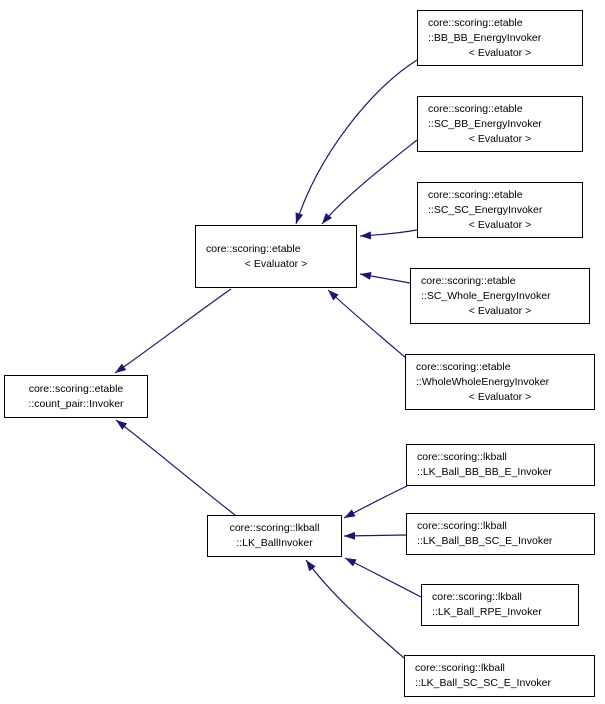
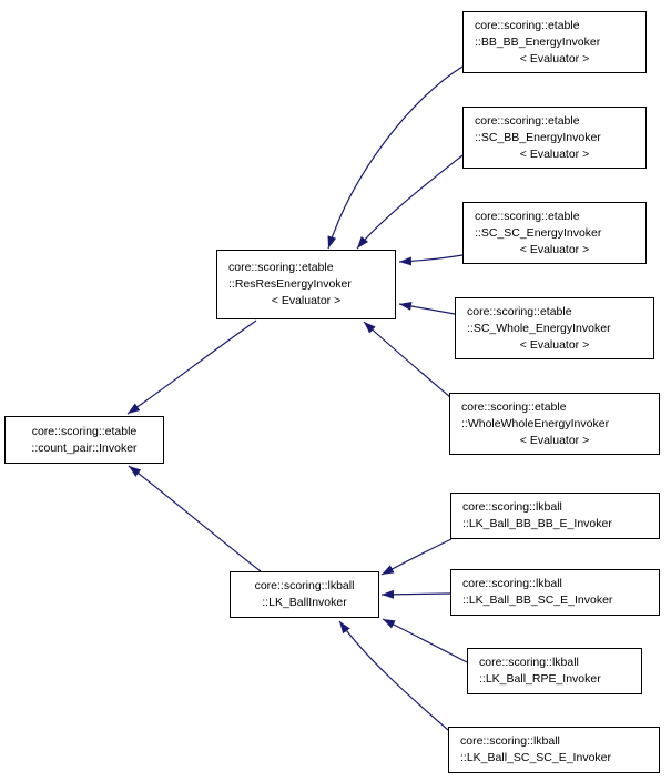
  core::scoring::etable
  ::count_pair::Invoker
  core::scoring::etable
+ ::ResResEnergyInvoker
  < Evaluator >
  core::scoring::lkball
  ::LK_BallInvoker
  core::scoring::etable
  ::BB_BB_EnergyInvoker
  < Evaluator >
  core::scoring::etable
  ::SC_BB_EnergyInvoker
  < Evaluator >
  core::scoring::etable
  ::SC_SC_EnergyInvoker
  < Evaluator >
  core::scoring::etable
  ::SC_Whole_EnergyInvoker
  < Evaluator >
  core::scoring::etable
  ::WholeWholeEnergyInvoker
  < Evaluator >
  core::scoring::lkball
  ::LK_Ball_BB_BB_E_Invoker
  core::scoring::lkball
  ::LK_Ball_BB_SC_E_Invoker
  core::scoring::lkball
  ::LK_Ball_RPE_Invoker
  core::scoring::lkball
  ::LK_Ball_SC_SC_E_Invoker
